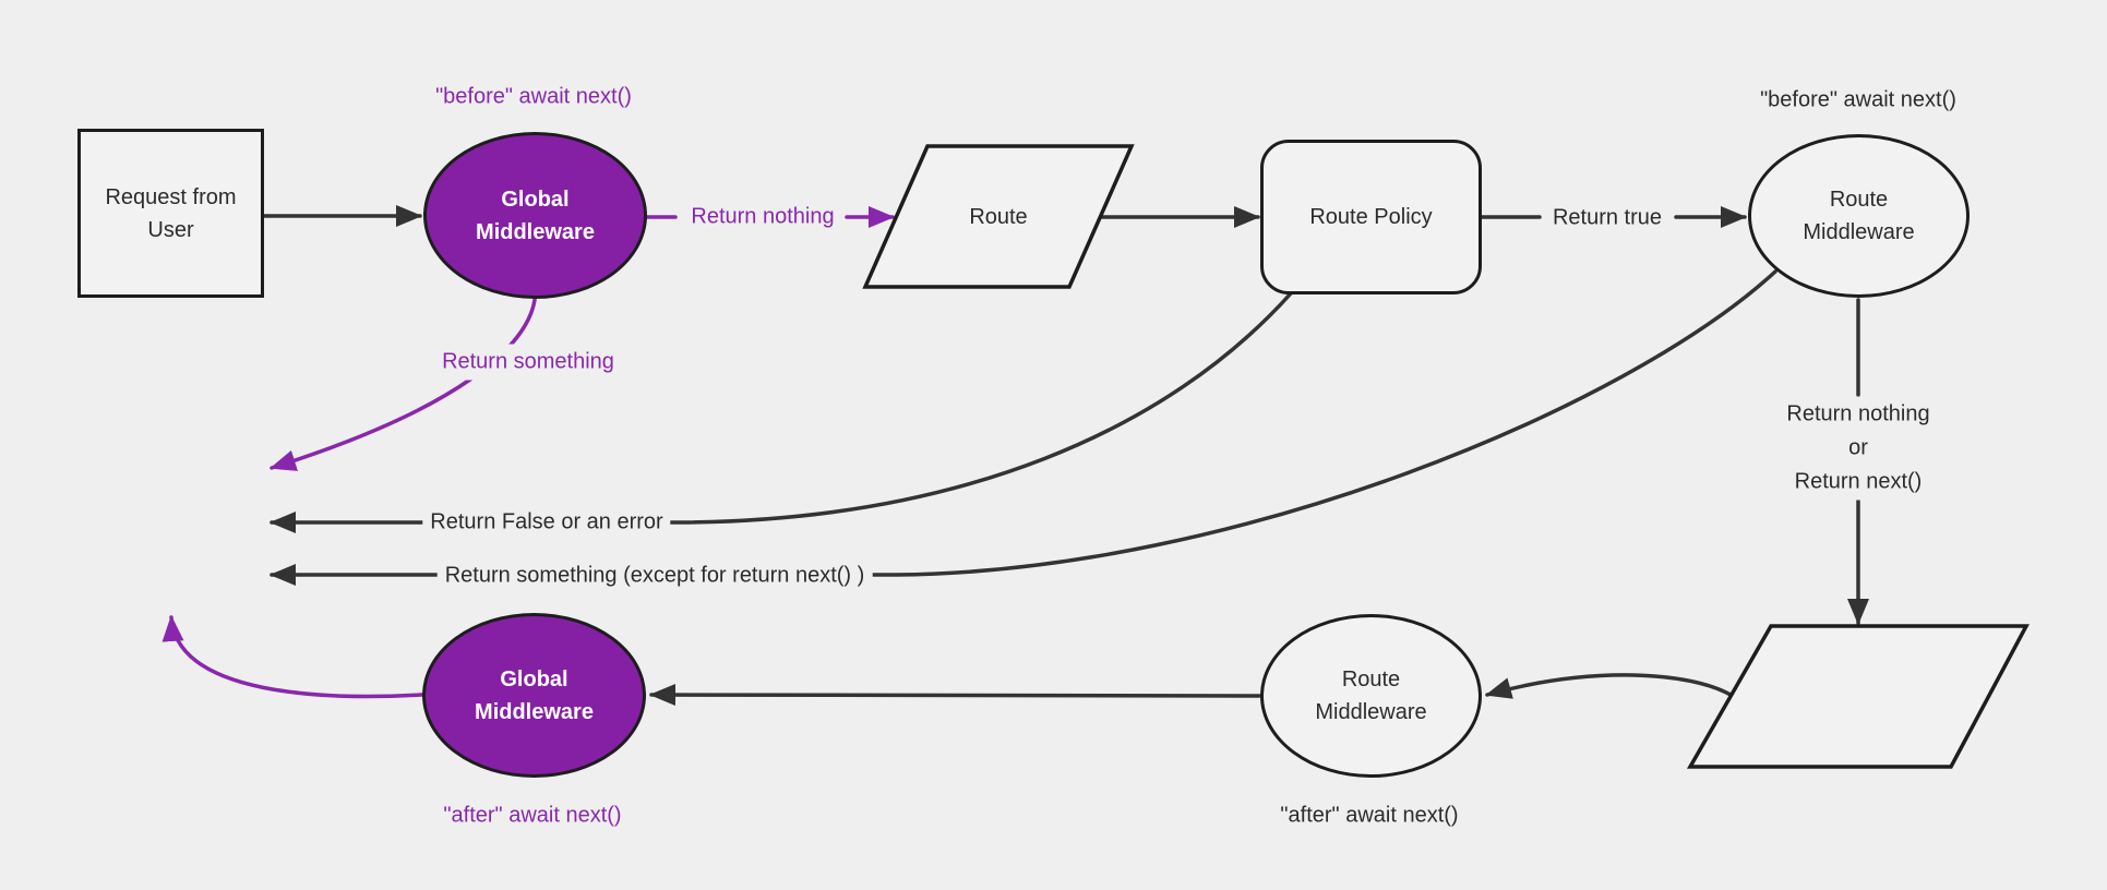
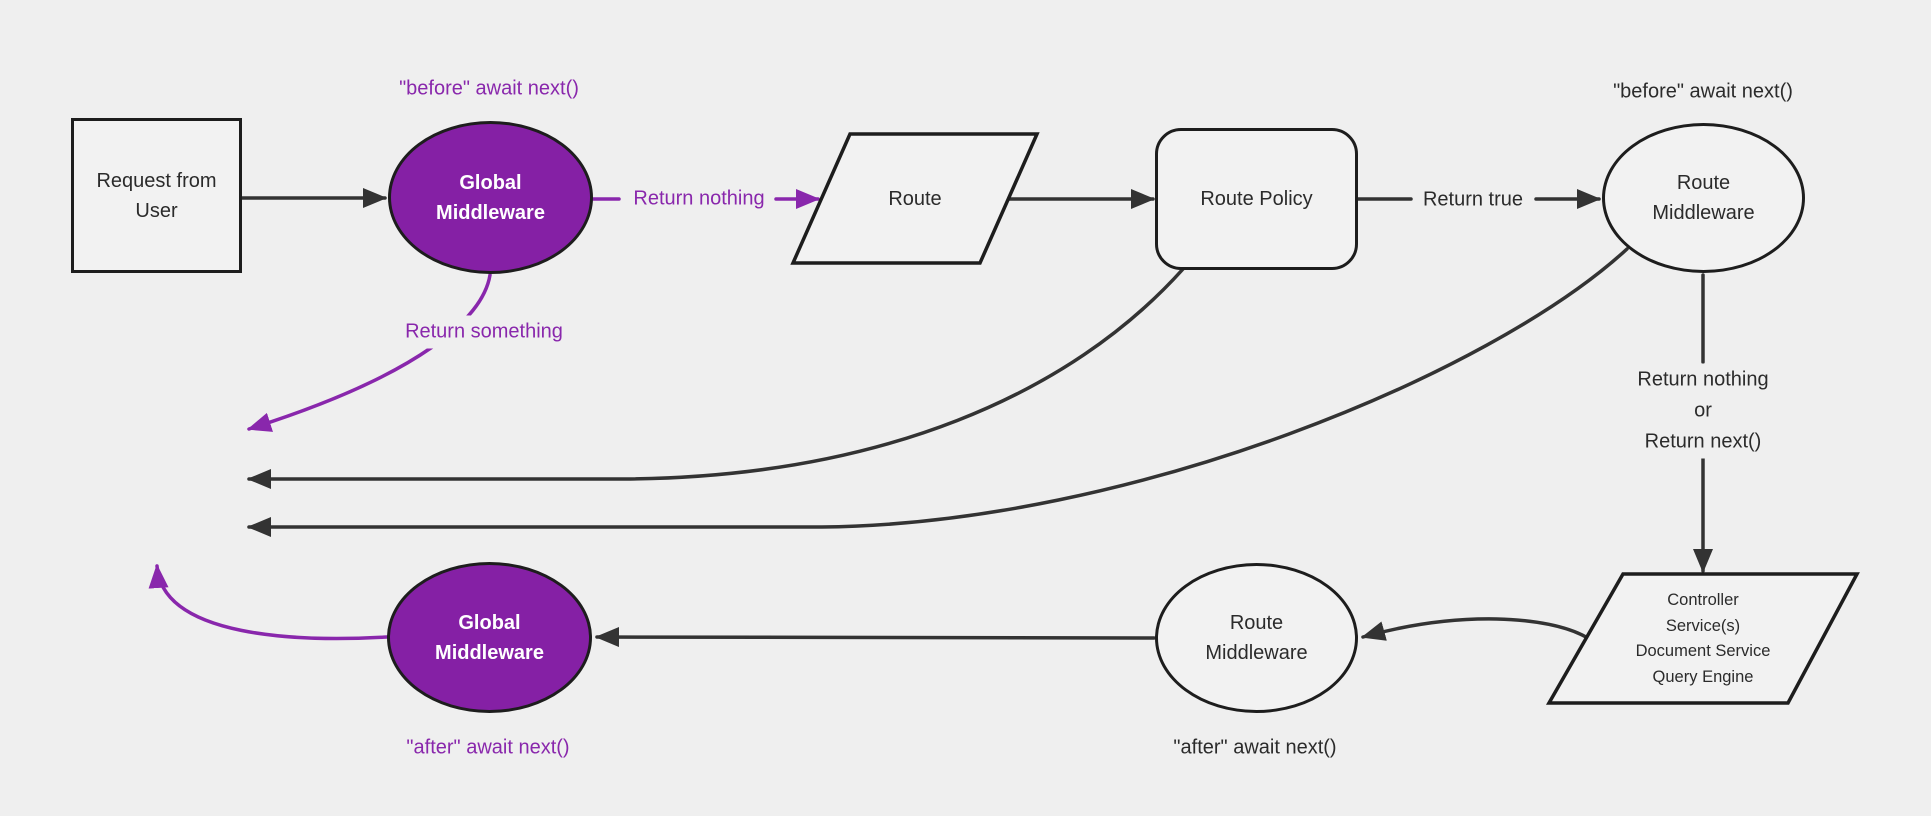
  Request from User
  Global Middleware
  Route Policy
  Route Middleware
  Route Middleware
  Global Middleware
  Route
+ Controller
+ Service(s)
+ Document Service
+ Query Engine
  "before" await next()
  Return nothing
  Return true
  "before" await next()
  Return nothing
  or
  Return next()
  Return something
- Return False or an error
- Return something (except for return next() )
  "after" await next()
  "after" await next()
